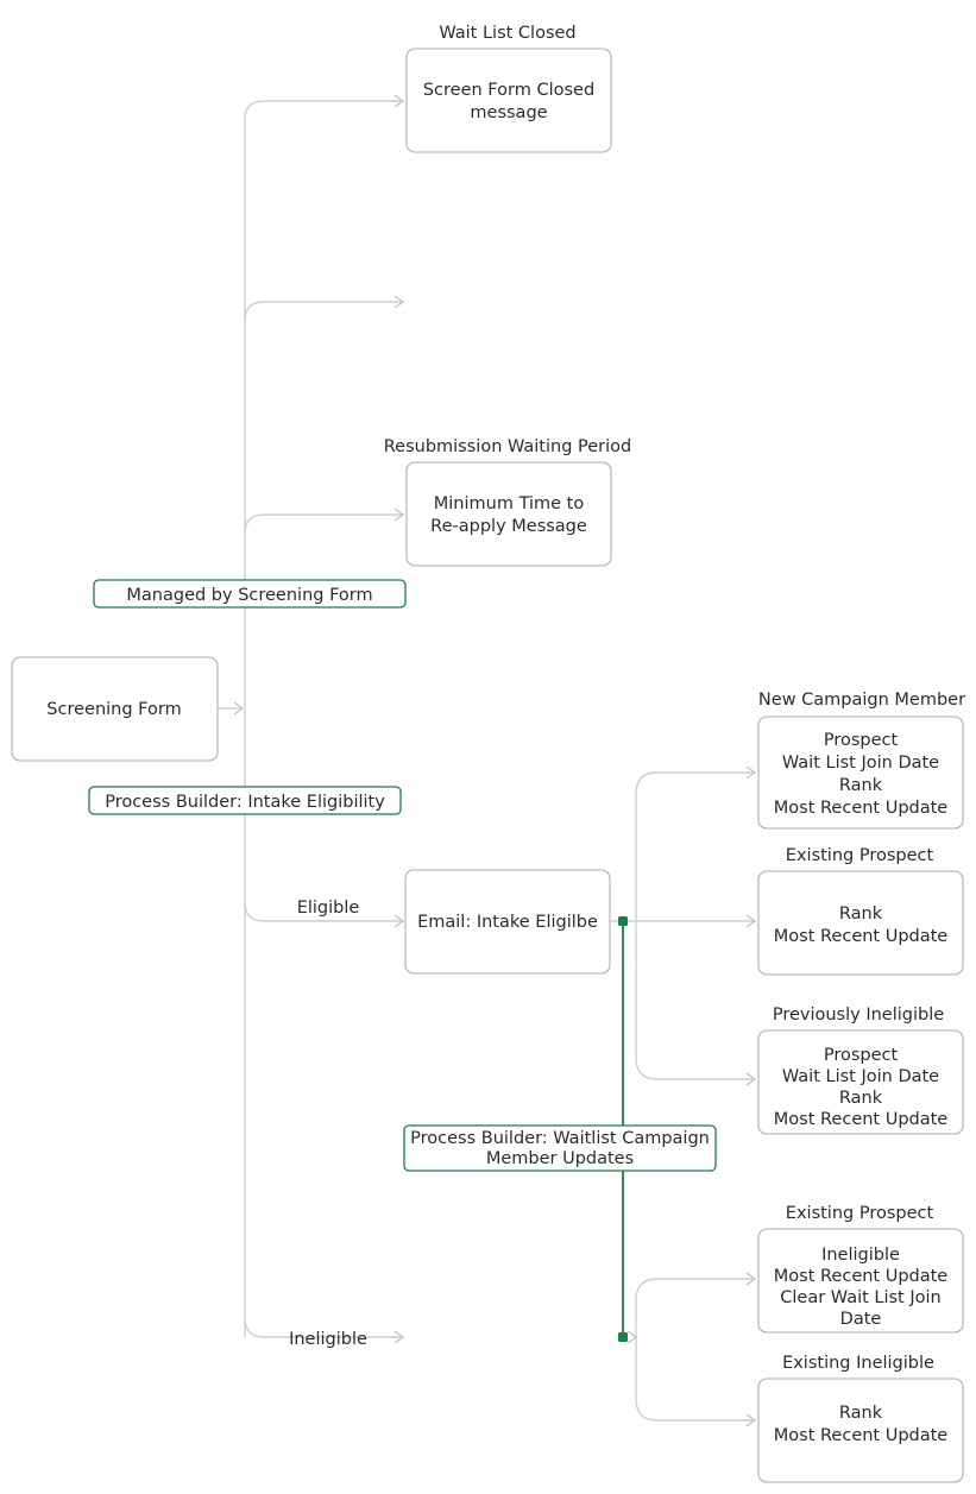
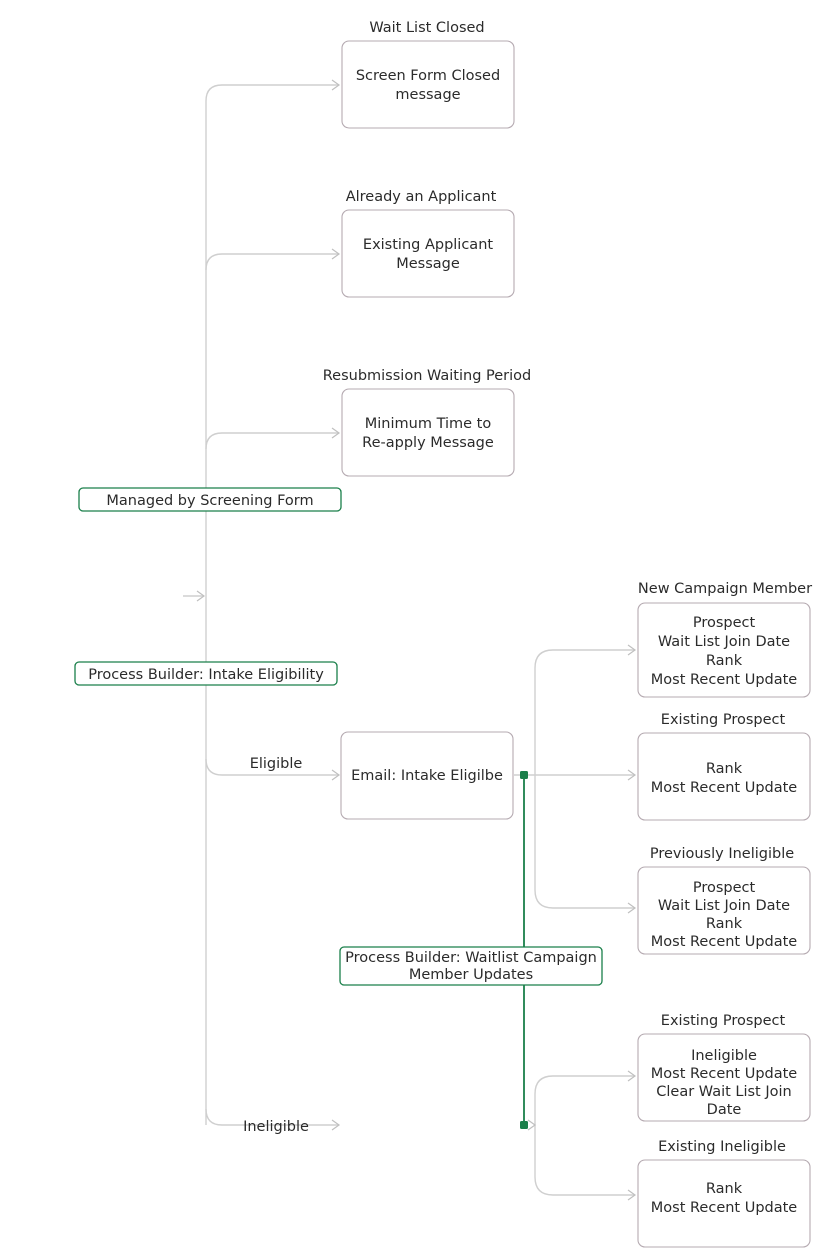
  Wait List Closed
  Screen Form Closed
  message
+ Already an Applicant
+ Existing Applicant
+ Message
  Resubmission Waiting Period
  Minimum Time to
  Re-apply Message
- Screening Form
  Email: Intake Eligilbe
  New Campaign Member
  Prospect
  Wait List Join Date
  Rank
  Most Recent Update
  Existing Prospect
  Rank
  Most Recent Update
  Previously Ineligible
  Prospect
  Wait List Join Date
  Rank
  Most Recent Update
  Existing Prospect
  Ineligible
  Most Recent Update
  Clear Wait List Join
  Date
  Existing Ineligible
  Rank
  Most Recent Update
  Managed by Screening Form
  Process Builder: Intake Eligibility
  Process Builder: Waitlist Campaign
  Member Updates
  Eligible
  Ineligible
